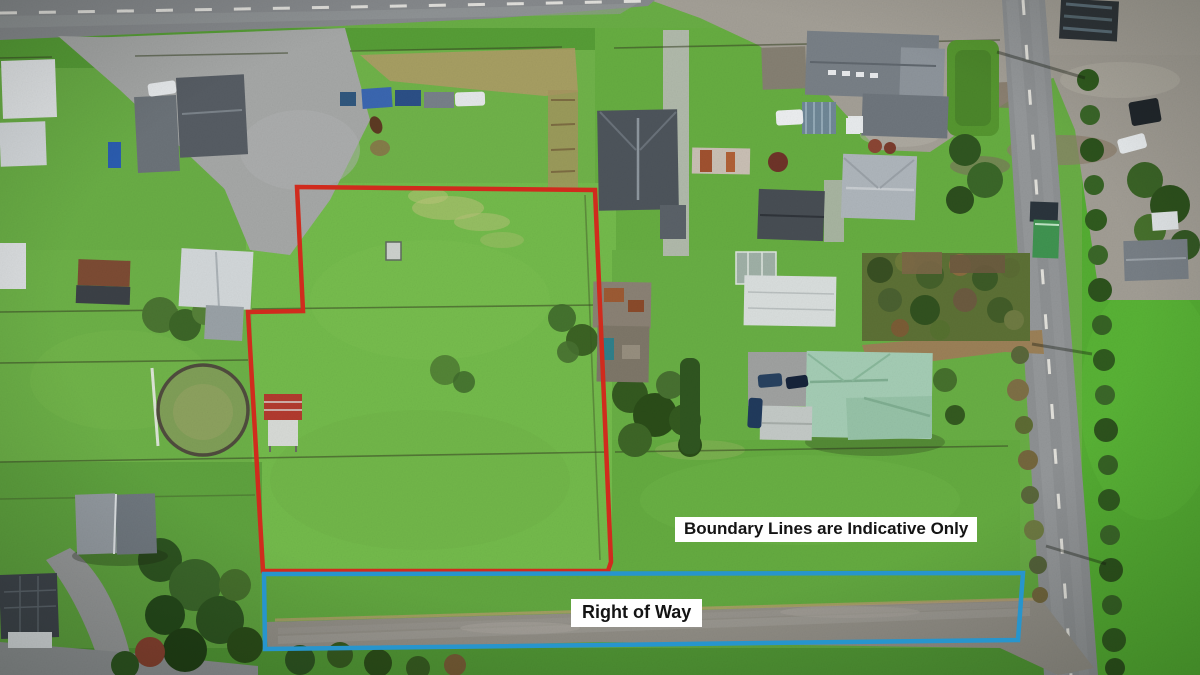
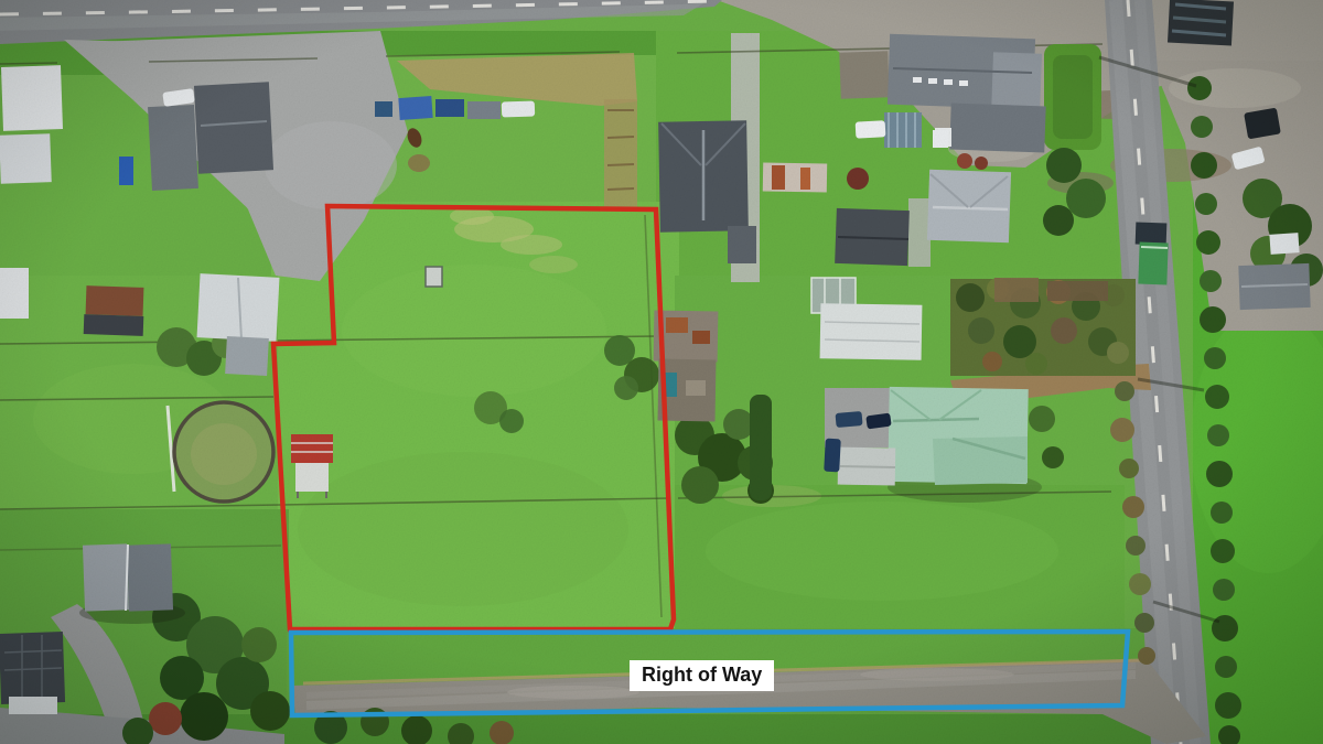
- Boundary Lines are Indicative Only
  Right of Way
